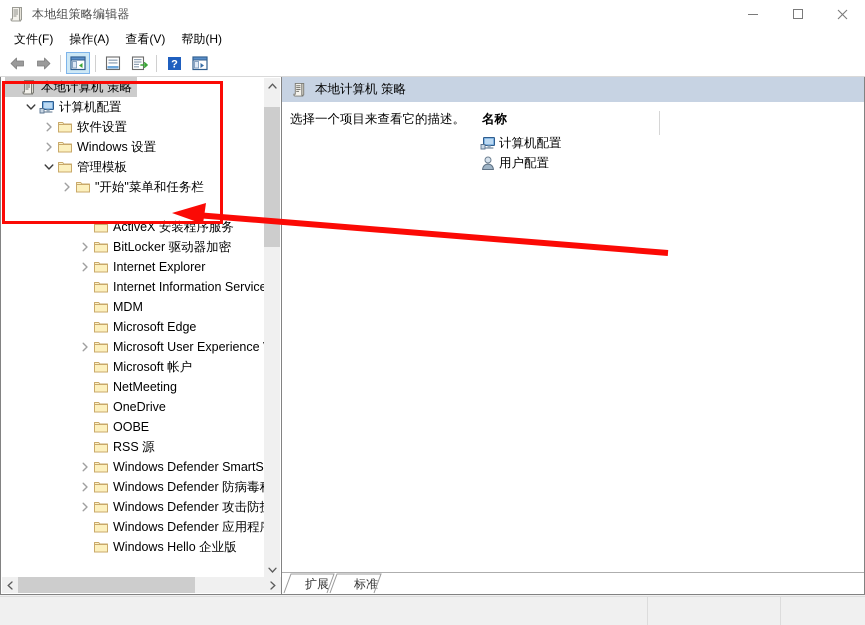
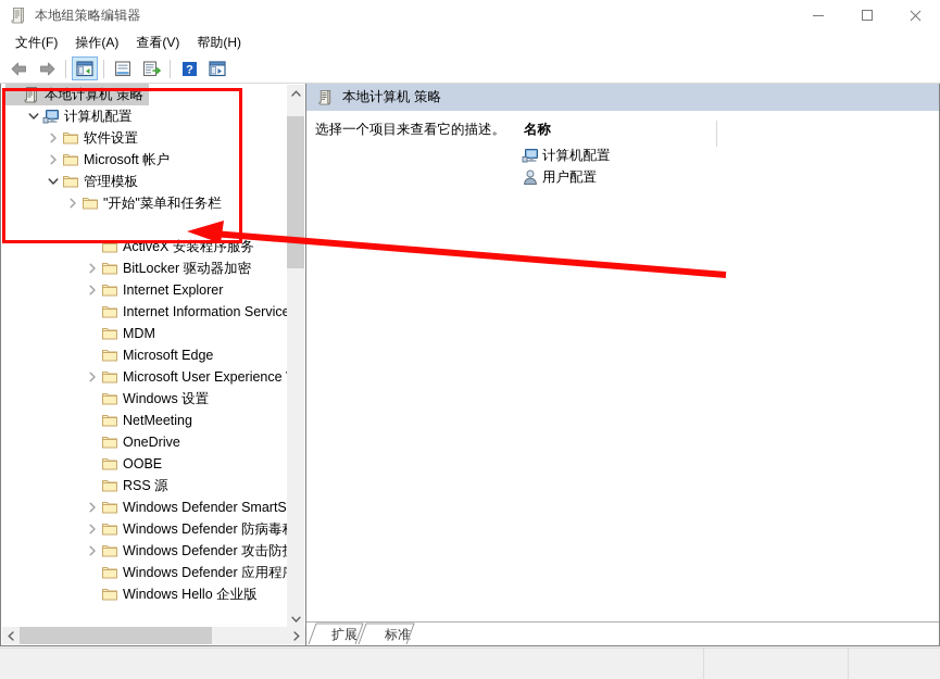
  本地组策略编辑器
  文件(F)
  操作(A)
  查看(V)
  帮助(H)
  ?
  本地计算机 策略
  计算机配置
  软件设置
- Windows 设置
+ Microsoft 帐户
  管理模板
  "开始"菜单和任务栏
  ActiveX 安装程序服务
  BitLocker 驱动器加密
  Internet Explorer
  Internet Information Servic
  MDM
  Microsoft Edge
  Microsoft User Experience
- Microsoft 帐户
+ Windows 设置
  NetMeeting
  OneDrive
  OOBE
  RSS 源
  Windows Defender SmartS
  Windows Defender 防病毒
  Windows Defender 攻击防
  Windows Defender 应用程
  Windows Hello 企业版
  本地计算机 策略
  选择一个项目来查看它的描述。
  名称
  计算机配置
  用户配置
  扩展
  标准
